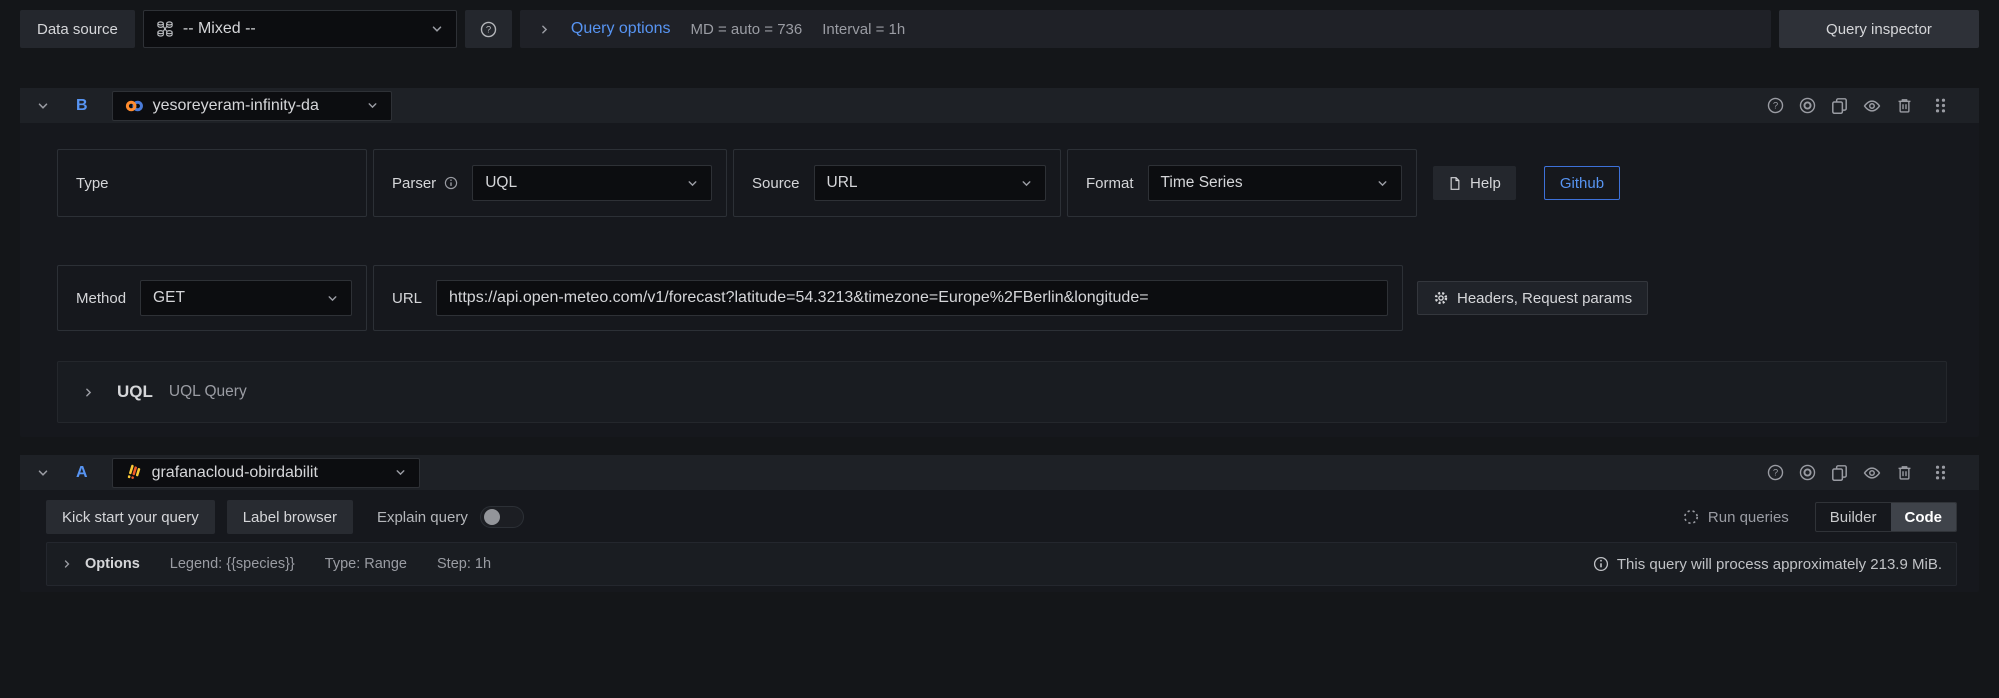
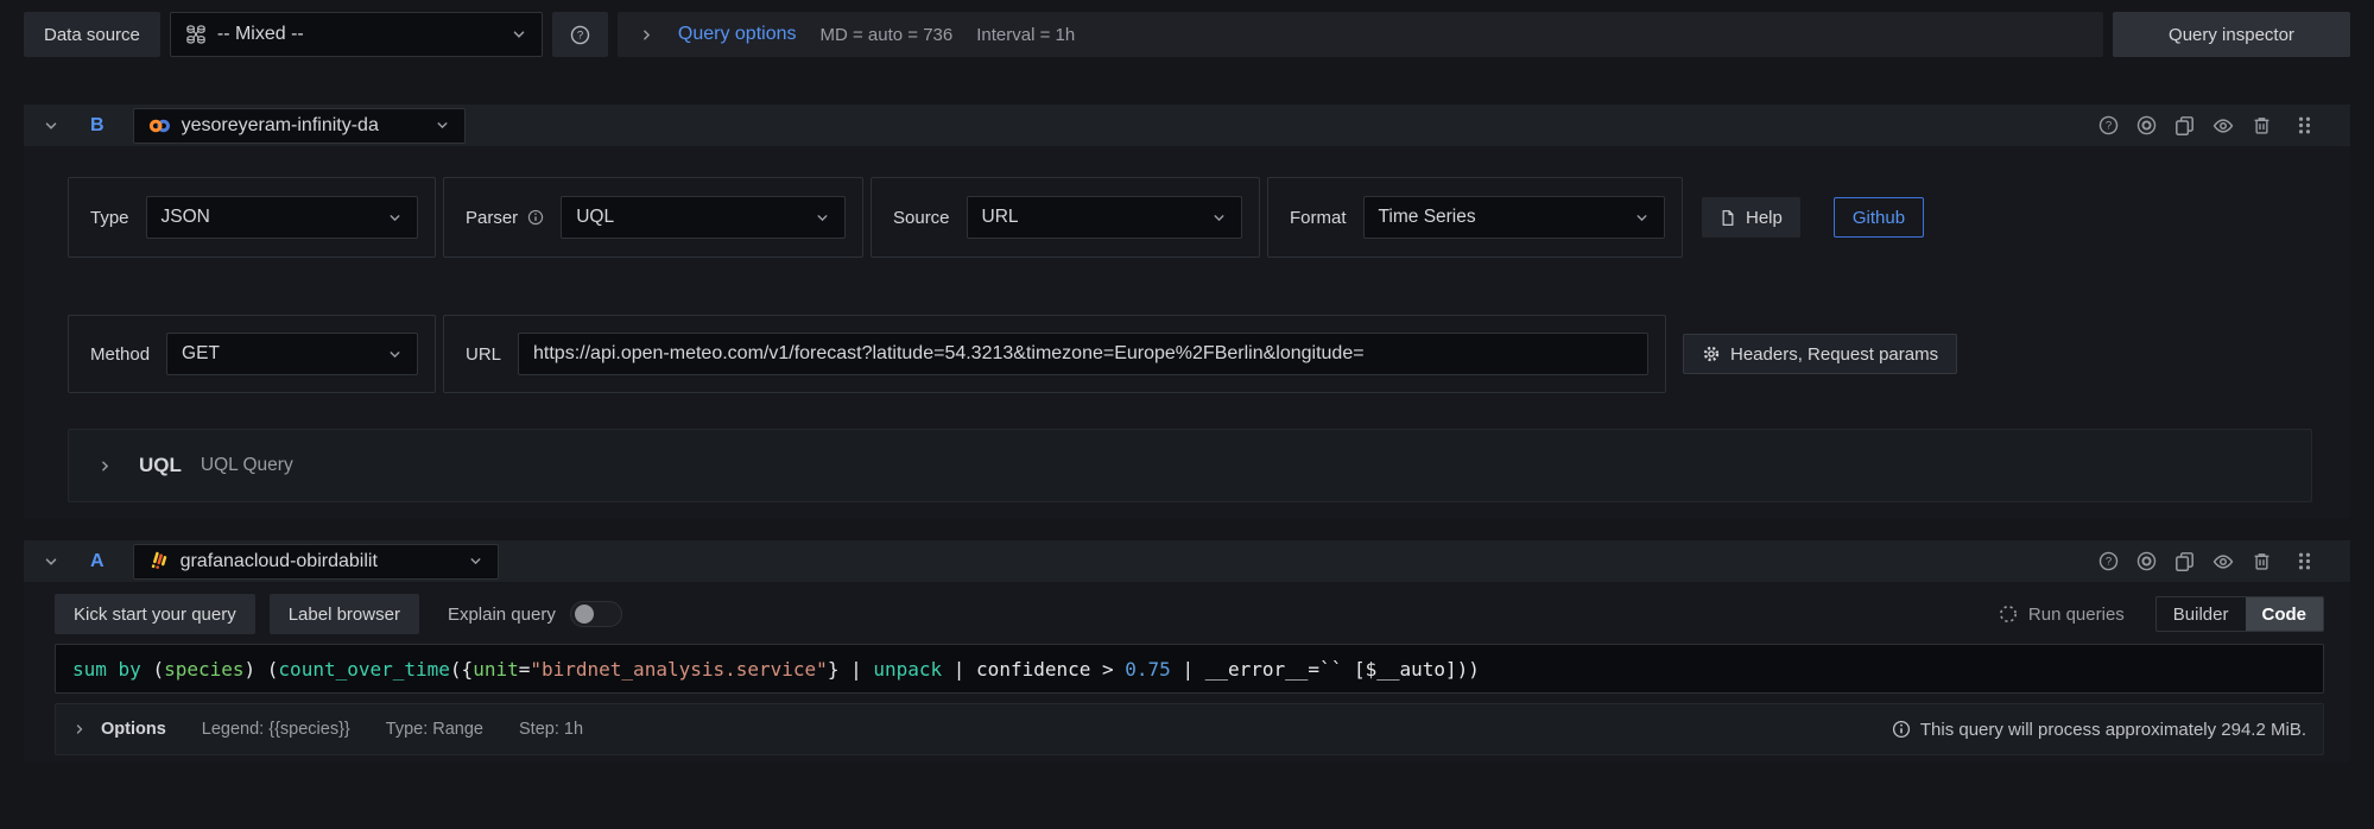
  Data source
  -- Mixed --
  ?
  Query options
  MD = auto = 736
  Interval = 1h
  Query inspector
  B
  yesoreyeram-infinity-da
  ?
  Type
+ JSON
  Parser
  UQL
  Source
  URL
  Format
  Time Series
  Help
  Github
  Method
  GET
  URL
  https://api.open-meteo.com/v1/forecast?latitude=54.3213&timezone=Europe%2FBerlin&longitude=
  Headers, Request params
  UQL
  UQL Query
  A
  grafanacloud-obirdabilit
  ?
  Kick start your query
  Label browser
  Explain query
  Run queries
  Builder
  Code
+ sum by (species) (count_over_time({unit="birdnet_analysis.service"} | unpack | confidence > 0.75 | __error__=`` [$__auto]))
  Options
  Legend: {{species}}
  Type: Range
  Step: 1h
- This query will process approximately 213.9 MiB.
+ This query will process approximately 294.2 MiB.
